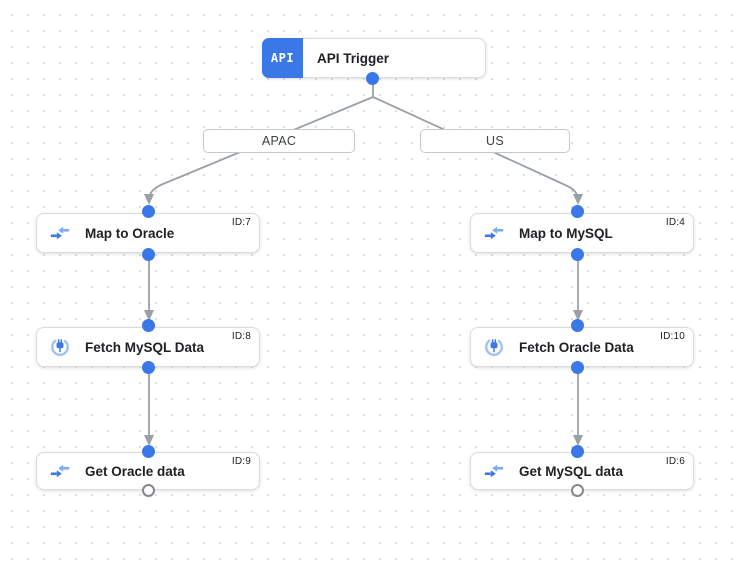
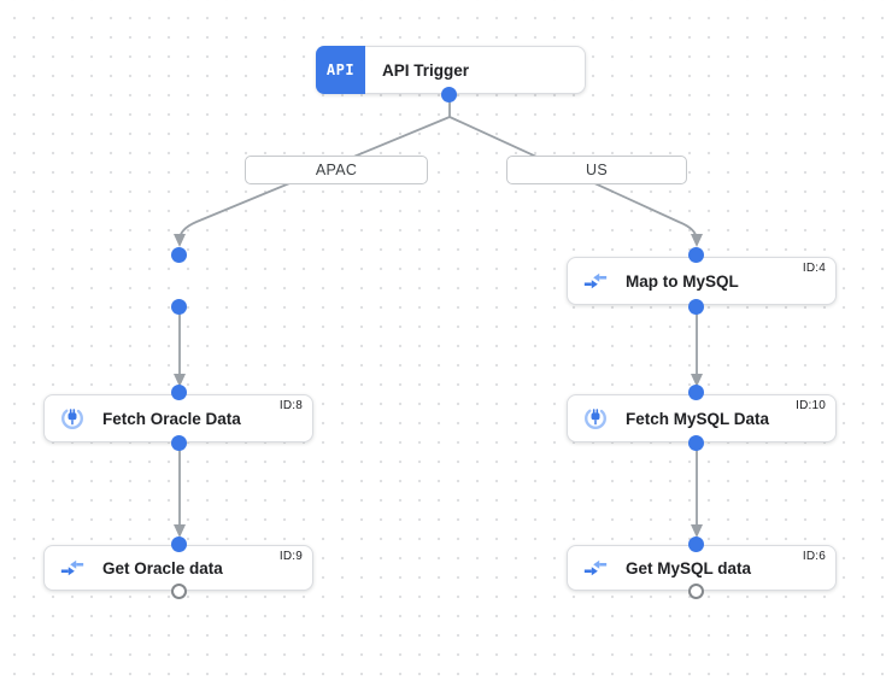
  APAC
  US
  API
  API Trigger
- Map to Oracle
- ID:7
- Fetch MySQL Data
+ Fetch Oracle Data
  ID:8
  Get Oracle data
  ID:9
  Map to MySQL
  ID:4
- Fetch Oracle Data
+ Fetch MySQL Data
  ID:10
  Get MySQL data
  ID:6
